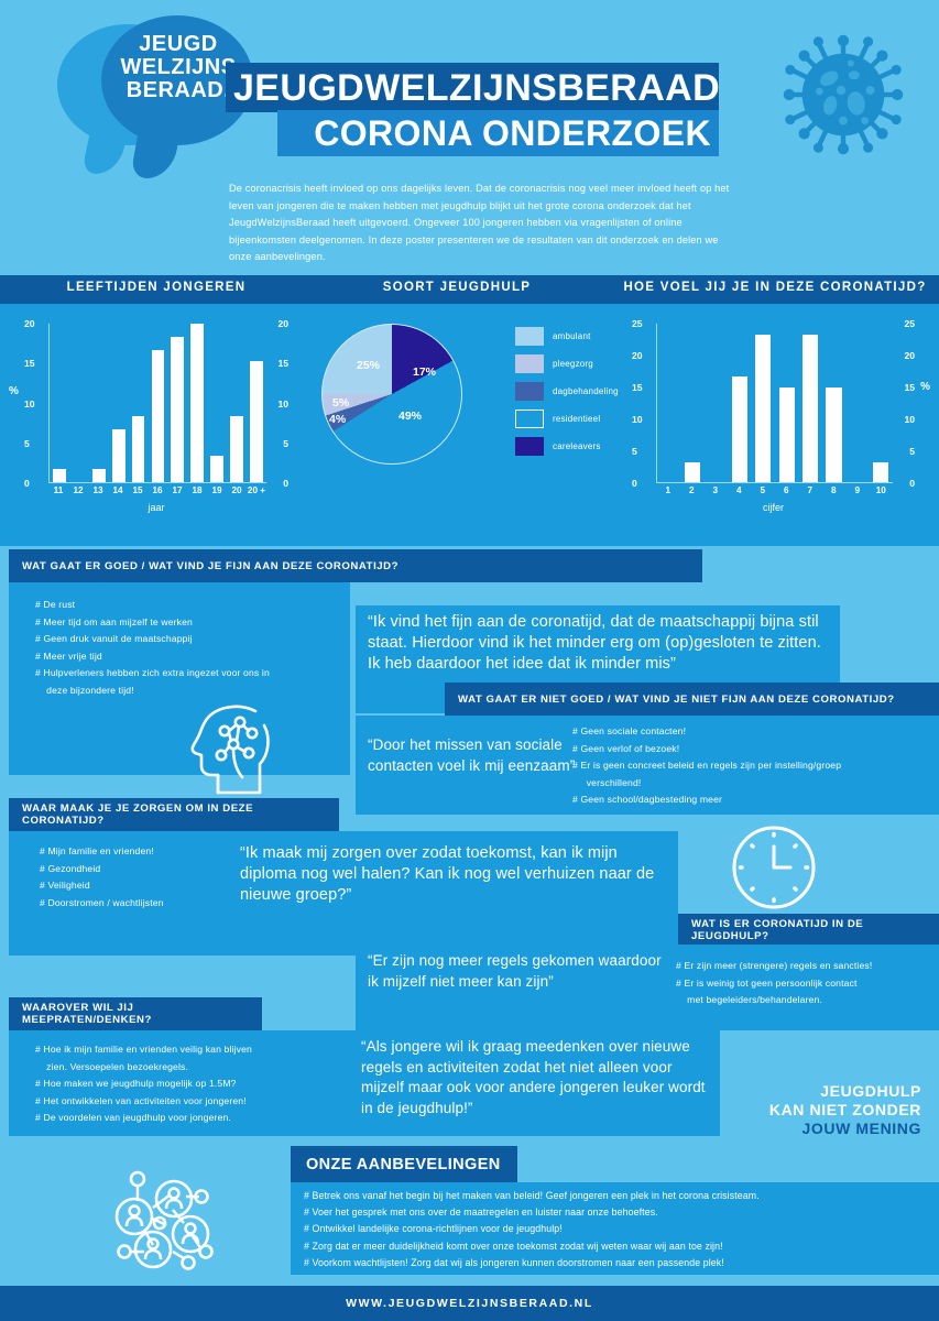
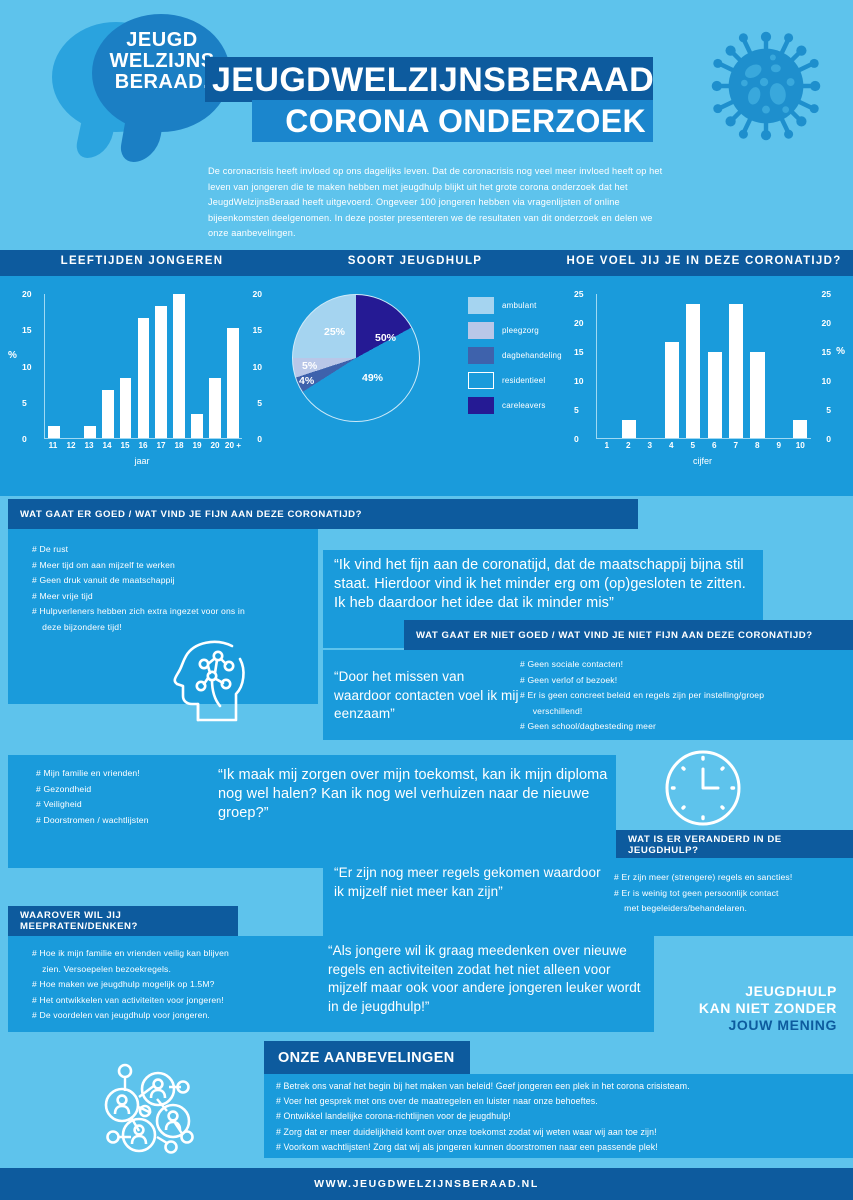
  JEUGD
  WELZIJN
  BERAAD
  JEUGDWELZIJNSBERAAD
  CORONA ONDERZOEK
  De coronacrisis heeft invloed op ons dagelijks leven. Dat de coronacrisis nog veel meer invloed heeft op het leven van jongeren die te maken hebben met jeugdhulp blijkt uit het grote corona onderzoek dat het JeugdWelzijnsBeraad heeft uitgevoerd. Ongeveer 100 jongeren hebben via vragenlijsten of online bijeenkomsten deelgenomen. In deze poster presenteren we de resultaten van dit onderzoek en delen we onze aanbevelingen.
  LEEFTIJDEN JONGEREN
  SOORT JEUGDHULP
  HOE VOEL JIJ JE IN DEZE CORONATIJD?
  %
  11
  12
  13
  14
  15
  16
  17
  18
  19
  20
  20 +
  jaar
  0
  0
  5
  5
  10
  10
  15
  15
  20
  20
- 17%
+ 50%
  49%
  4%
  5%
  25%
  ambulant
  pleegzorg
  dagbehandeling
  residentieel
  careleavers
  %
  1
  2
  3
  4
  5
  6
  7
  8
  9
  10
  cijfer
  0
  0
  5
  5
  10
  10
  15
  15
  20
  20
  25
  25
  WAT GAAT ER GOED / WAT VIND JE FIJN AAN DEZE CORONATIJD?
  # De rust
  # Meer tijd om aan mijzelf te werken
  # Geen druk vanuit de maatschappij
  # Meer vrije tijd
  # Hulpverleners hebben zich extra ingezet voor ons in
  deze bijzondere tijd!
  “Ik vind het fijn aan de coronatijd, dat de maatschappij bijna stil staat. Hierdoor vind ik het minder erg om (op)gesloten te zitten. Ik heb daardoor het idee dat ik minder mis”
  WAT GAAT ER NIET GOED / WAT VIND JE NIET FIJN AAN DEZE CORONATIJD?
- “Door het missen van sociale contacten voel ik mij eenzaam”
+ “Door het missen van waardoor contacten voel ik mij eenzaam”
  # Geen sociale contacten!
  # Geen verlof of bezoek!
  # Er is geen concreet beleid en regels zijn per instelling/groep
  verschillend!
  # Geen school/dagbesteding meer
- WAAR MAAK JE JE ZORGEN OM IN DEZE CORONATIJD?
  # Mijn familie en vrienden!
  # Gezondheid
  # Veiligheid
  # Doorstromen / wachtlijsten
- “Ik maak mij zorgen over zodat toekomst, kan ik mijn diploma nog wel halen? Kan ik nog wel verhuizen naar de nieuwe groep?”
+ “Ik maak mij zorgen over mijn toekomst, kan ik mijn diploma nog wel halen? Kan ik nog wel verhuizen naar de nieuwe groep?”
- WAT IS ER CORONATIJD IN DE JEUGDHULP?
+ WAT IS ER VERANDERD IN DE JEUGDHULP?
  “Er zijn nog meer regels gekomen waardoor ik mijzelf niet meer kan zijn”
  # Er zijn meer (strengere) regels en sancties!
  # Er is weinig tot geen persoonlijk contact
  met begeleiders/behandelaren.
  WAAROVER WIL JIJ MEEPRATEN/DENKEN?
  # Hoe ik mijn familie en vrienden veilig kan blijven
  zien. Versoepelen bezoekregels.
  # Hoe maken we jeugdhulp mogelijk op 1.5M?
  # Het ontwikkelen van activiteiten voor jongeren!
  # De voordelen van jeugdhulp voor jongeren.
  “Als jongere wil ik graag meedenken over nieuwe regels en activiteiten zodat het niet alleen voor mijzelf maar ook voor andere jongeren leuker wordt in de jeugdhulp!”
  JEUGDHULP
  KAN NIET ZONDER
  JOUW MENING
  ONZE AANBEVELINGEN
  # Betrek ons vanaf het begin bij het maken van beleid! Geef jongeren een plek in het corona crisisteam.
  # Voer het gesprek met ons over de maatregelen en luister naar onze behoeftes.
  # Ontwikkel landelijke corona-richtlijnen voor de jeugdhulp!
  # Zorg dat er meer duidelijkheid komt over onze toekomst zodat wij weten waar wij aan toe zijn!
  # Voorkom wachtlijsten! Zorg dat wij als jongeren kunnen doorstromen naar een passende plek!
  WWW.JEUGDWELZIJNSBERAAD.NL
